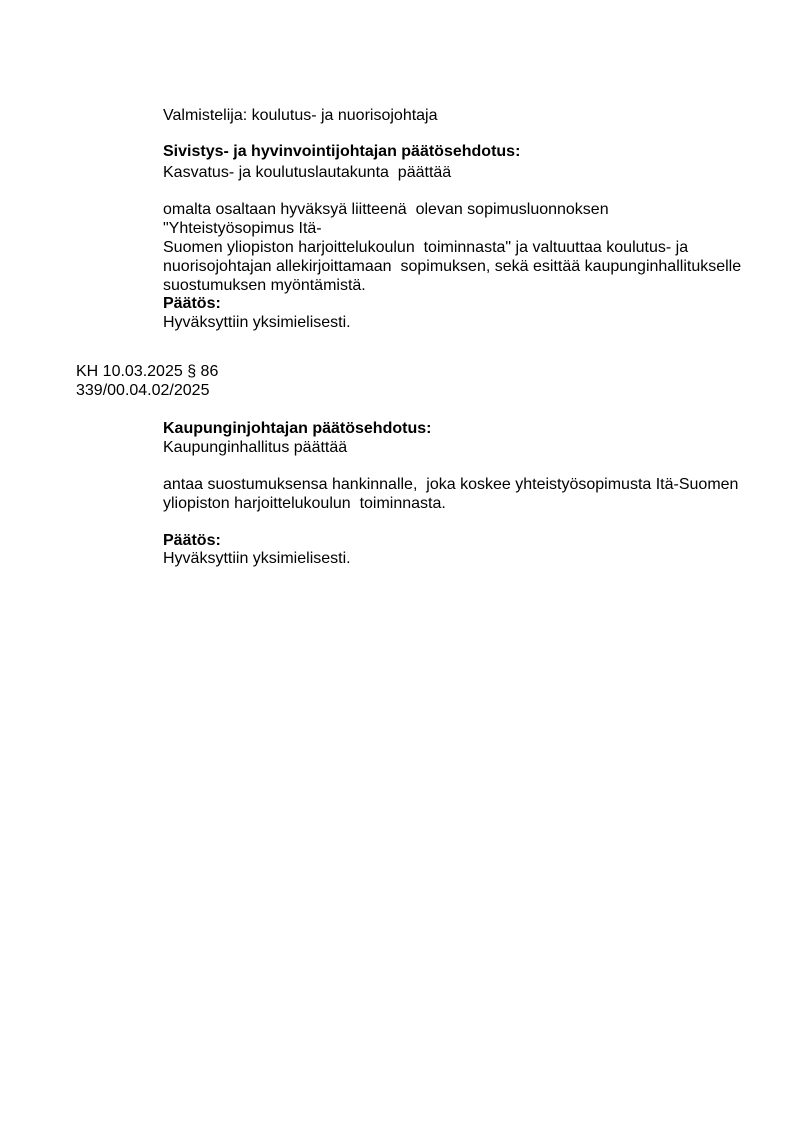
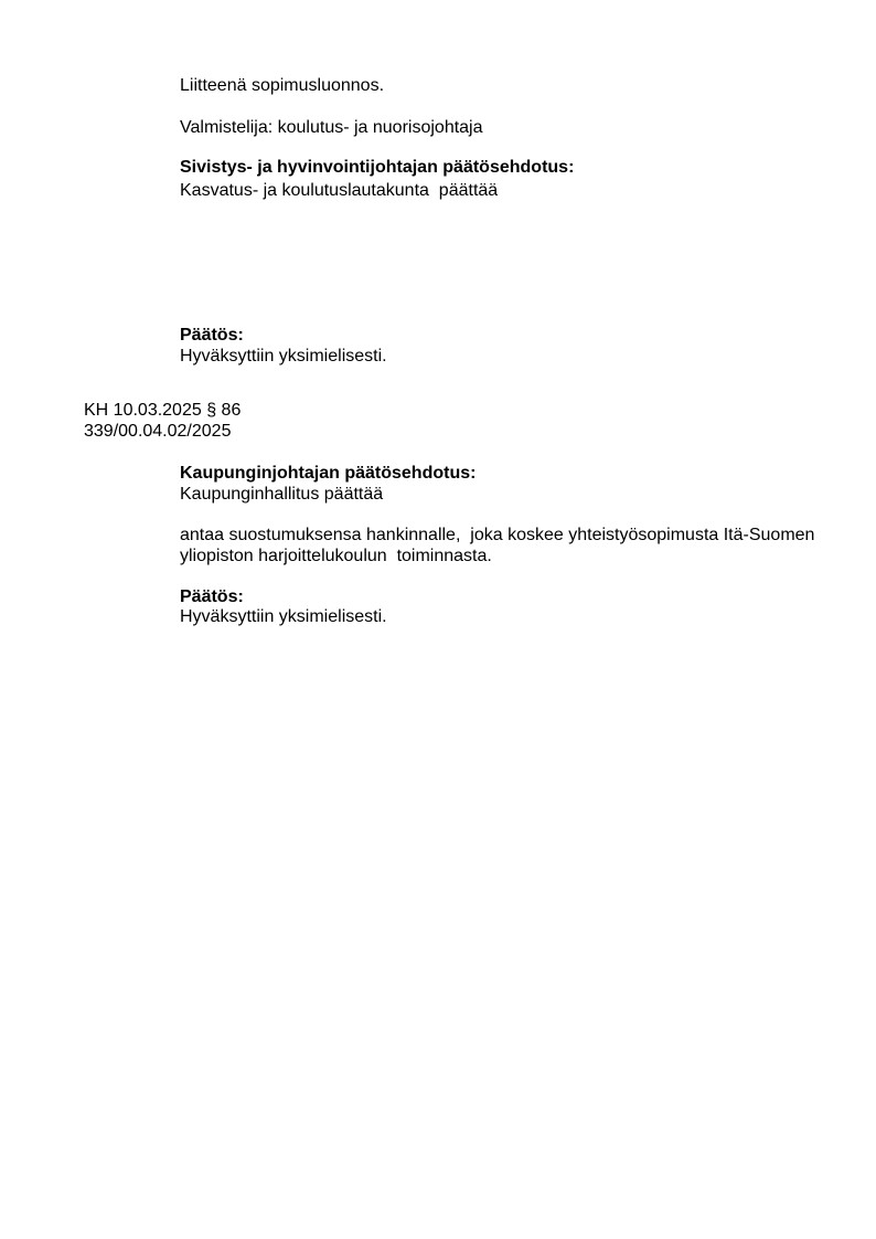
+ Liitteenä sopimusluonnos.
  Valmistelija: koulutus- ja nuorisojohtaja
  Sivistys- ja hyvinvointijohtajan päätösehdotus:
  Kasvatus- ja koulutuslautakunta päättää
- omalta osaltaan hyväksyä liitteenä olevan sopimusluonnoksen "Yhteistyösopimus Itä-
- Suomen yliopiston harjoittelukoulun toiminnasta" ja valtuuttaa koulutus- ja
- nuorisojohtajan allekirjoittamaan sopimuksen, sekä esittää kaupunginhallitukselle
- suostumuksen myöntämistä.
  Päätös:
  Hyväksyttiin yksimielisesti.
  KH 10.03.2025 § 86
  339/00.04.02/2025
  Kaupunginjohtajan päätösehdotus:
  Kaupunginhallitus päättää
  antaa suostumuksensa hankinnalle, joka koskee yhteistyösopimusta Itä-Suomen
  yliopiston harjoittelukoulun toiminnasta.
  Päätös:
  Hyväksyttiin yksimielisesti.
